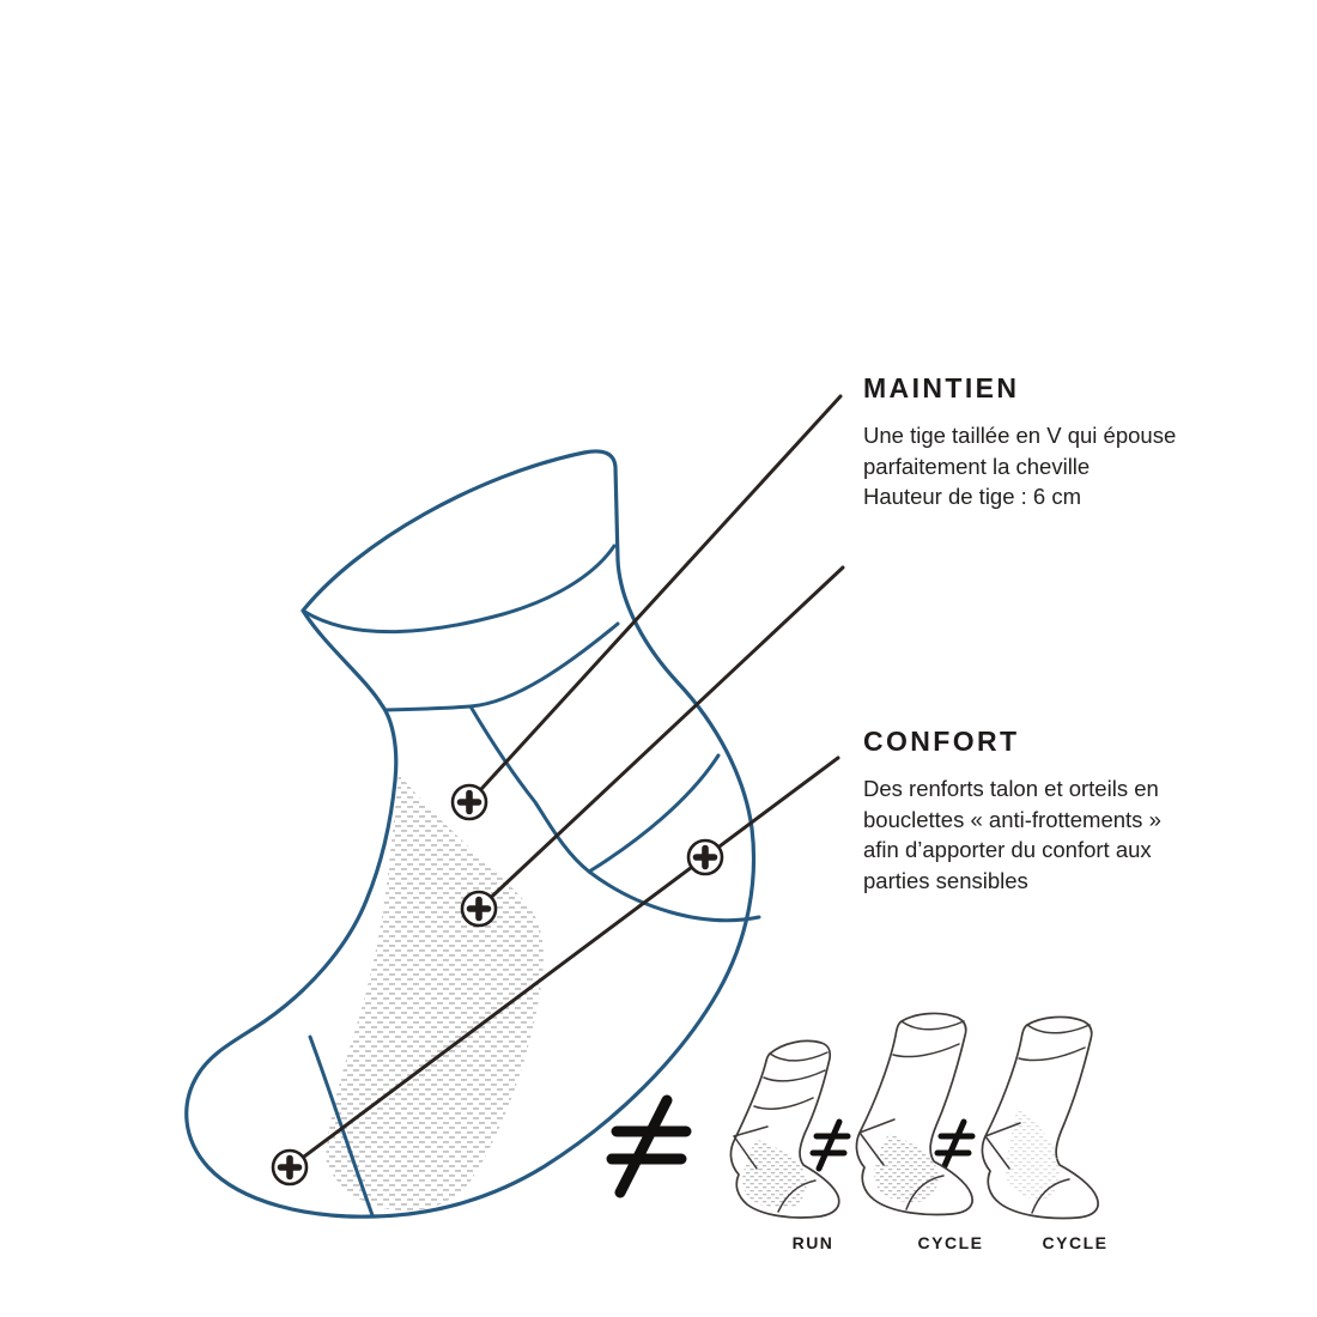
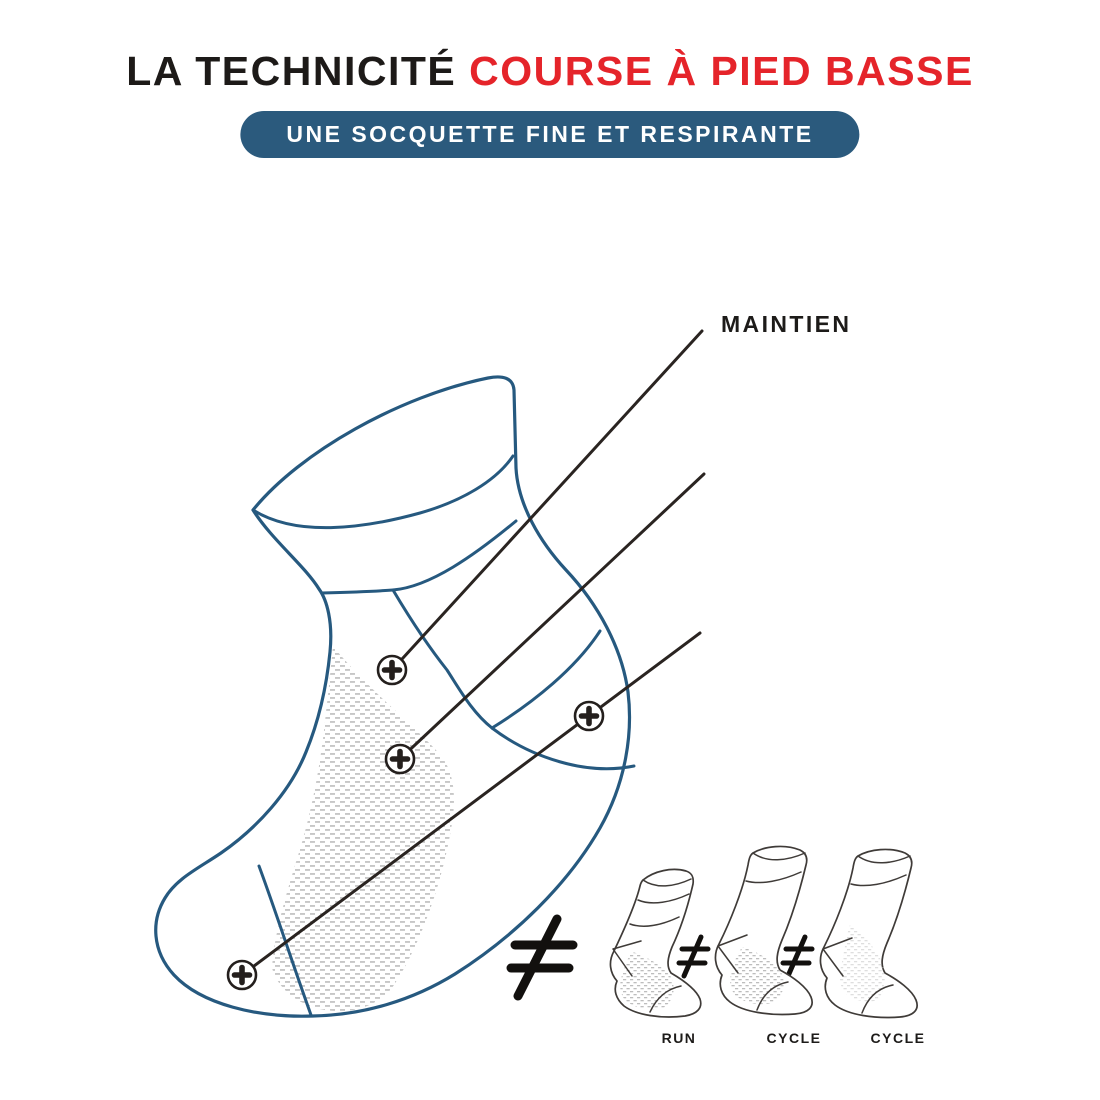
+ LA TECHNICITÉ COURSE À PIED BASSE
+ UNE SOCQUETTE FINE ET RESPIRANTE
  RUN
  CYCLE
  CYCLE
  MAINTIEN
- Une tige taillée en V qui épouse
- parfaitement la cheville
- Hauteur de tige : 6 cm
- CONFORT
- Des renforts talon et orteils en
- bouclettes « anti-frottements »
- afin d’apporter du confort aux
- parties sensibles
